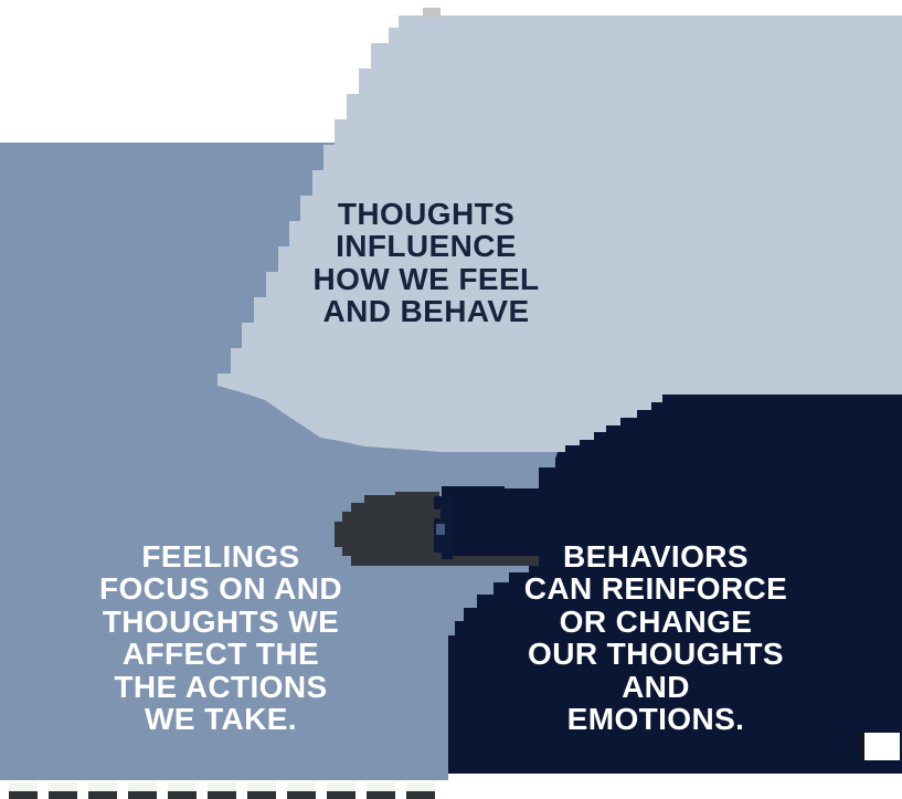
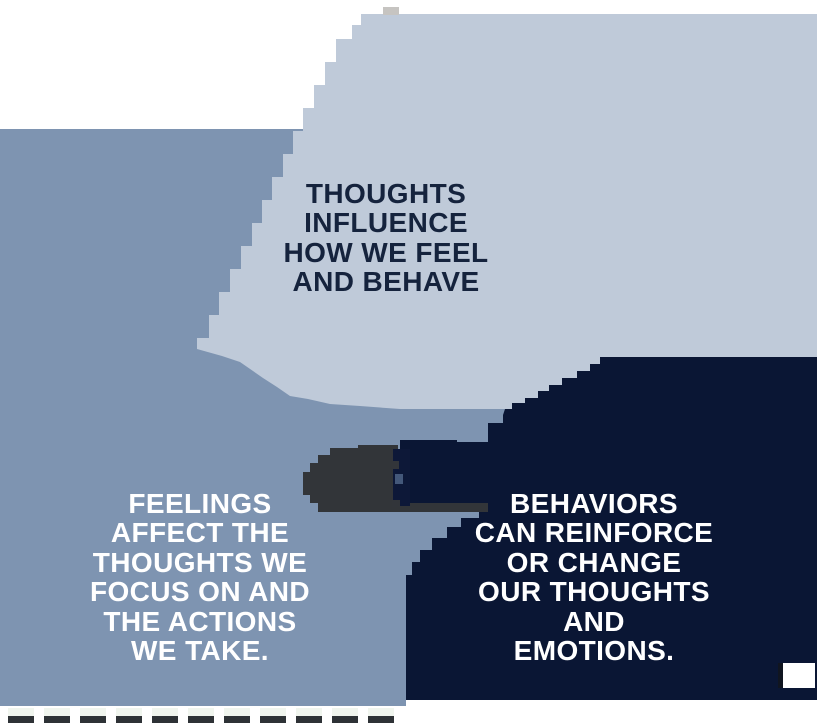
  THOUGHTS
  INFLUENCE
  HOW WE FEEL
  AND BEHAVE
  FEELINGS
- FOCUS ON AND
+ AFFECT THE
  THOUGHTS WE
- AFFECT THE
+ FOCUS ON AND
  THE ACTIONS
  WE TAKE.
  BEHAVIORS
  CAN REINFORCE
  OR CHANGE
  OUR THOUGHTS
  AND
  EMOTIONS.
